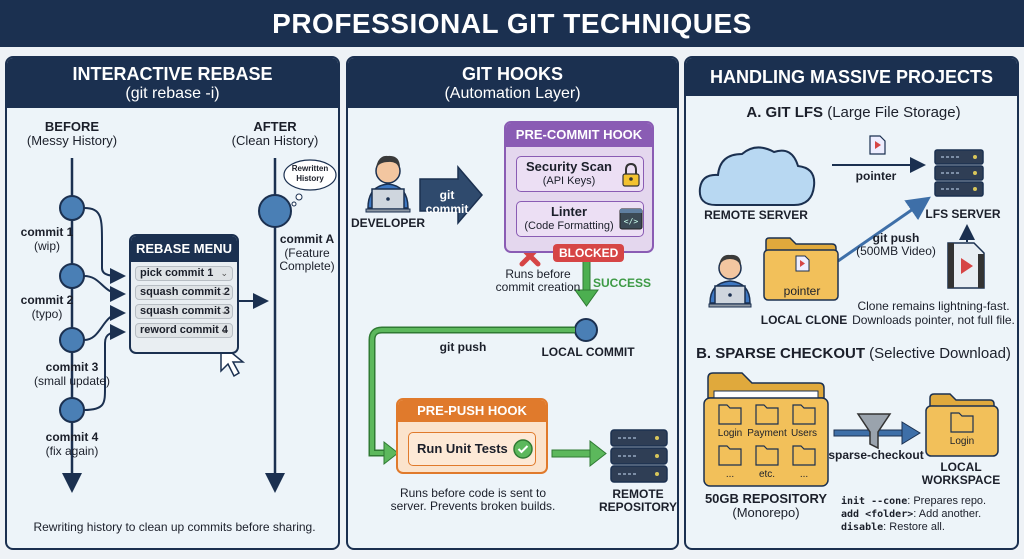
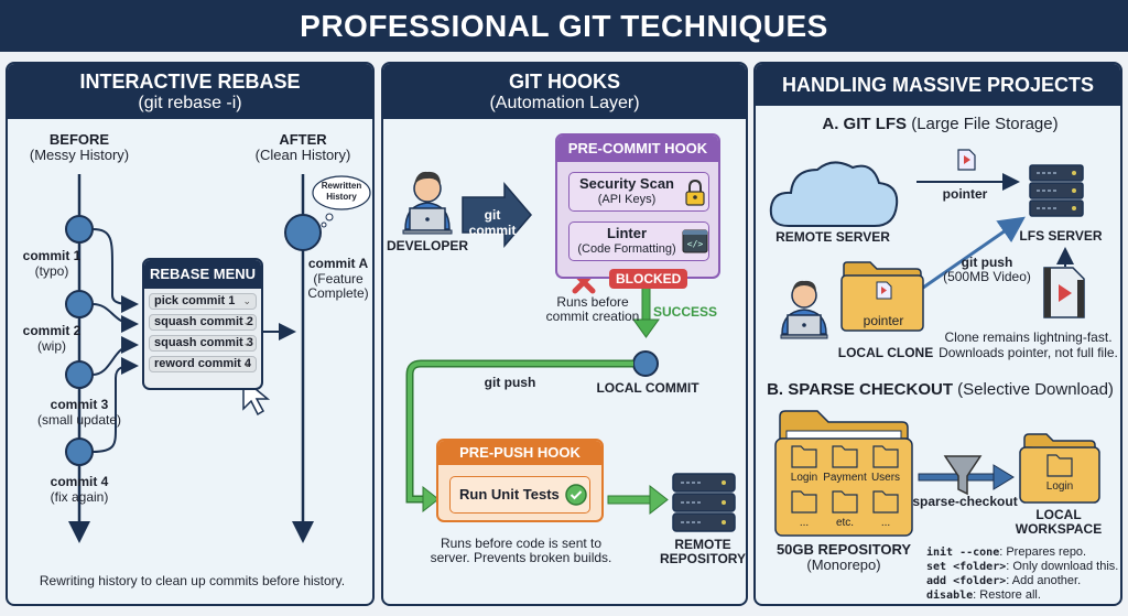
  PROFESSIONAL GIT TECHNIQUES
  INTERACTIVE REBASE
  (git rebase -i)
  BEFORE
  (Messy History)
  AFTER
  (Clean History)
  commit 1
- (wip)
+ (typo)
  commit 2
- (typo)
+ (wip)
  commit 3
  (small update)
  commit 4
  (fix again)
  Rewritten
  History
  commit A
  (Feature
  Complete)
  REBASE MENU
  pick commit 1
  ⌄
  squash commit 2
  ⌄
  squash commit 3
  ⌄
  reword commit 4
  ⌄
- Rewriting history to clean up commits before sharing.
+ Rewriting history to clean up commits before history.
  GIT HOOKS
  (Automation Layer)
  DEVELOPER
  git commit
  PRE-COMMIT HOOK
  Security Scan
  (API Keys)
  Linter
  (Code Formatting)
  </>
  BLOCKED
  Runs before
  commit creation
  SUCCESS
  git push
  LOCAL COMMIT
  PRE-PUSH HOOK
  Run Unit Tests
  Runs before code is sent to
  server. Prevents broken builds.
  REMOTE
  REPOSITORY
  HANDLING MASSIVE PROJECTS
  A. GIT LFS (Large File Storage)
  REMOTE SERVER
  pointer
  LFS SERVER
  git push
  (500MB Video)
  pointer
  LOCAL CLONE
  Clone remains lightning-fast.
  Downloads pointer, not full file.
  B. SPARSE CHECKOUT (Selective Download)
  Login
  Payment
  Users
  ...
  etc.
  ...
  sparse-checkout
  Login
  LOCAL
  WORKSPACE
  50GB REPOSITORY
  (Monorepo)
  init --cone: Prepares repo.
+ set <folder>: Only download this.
  add <folder>: Add another.
  disable: Restore all.
